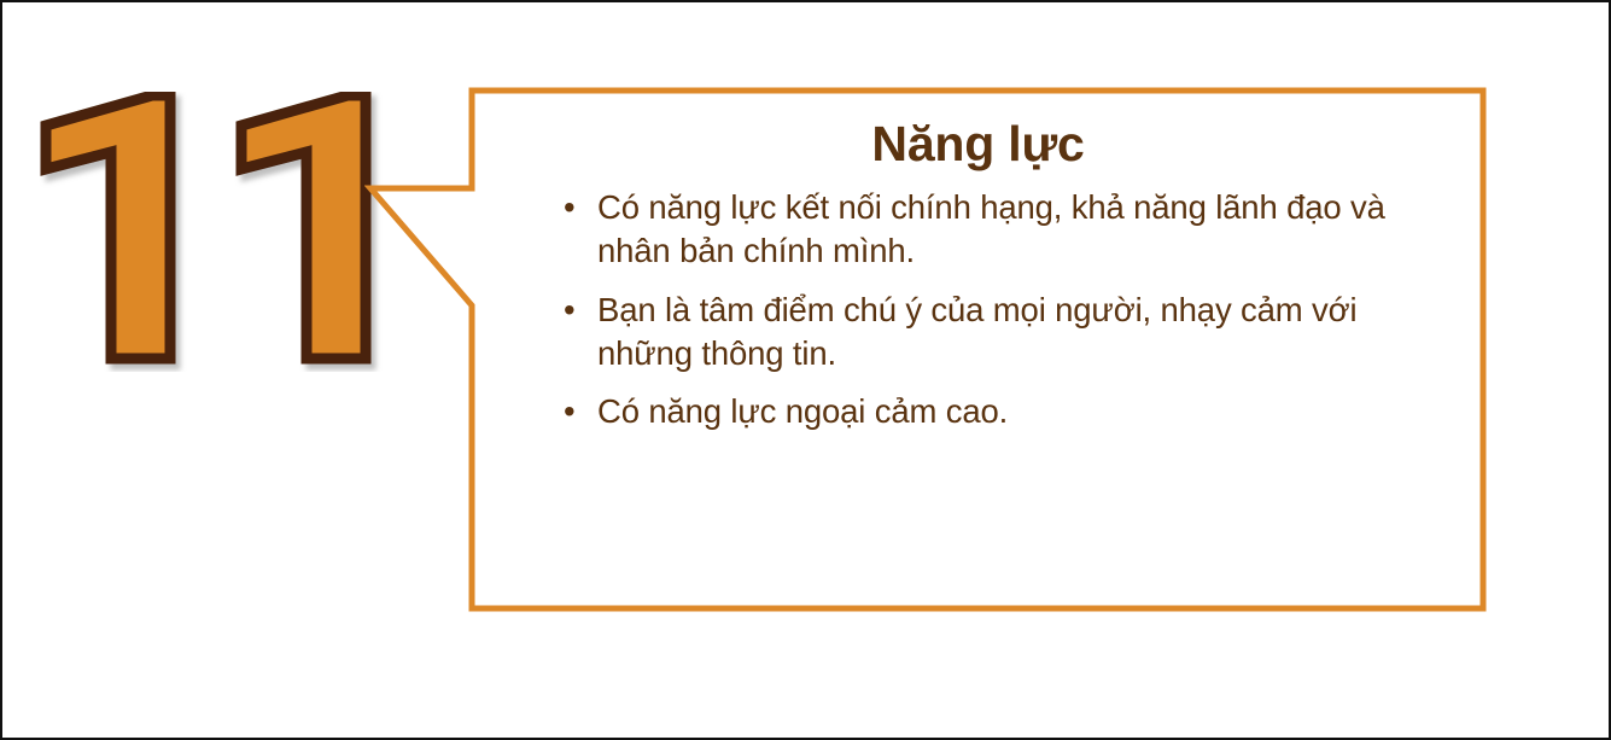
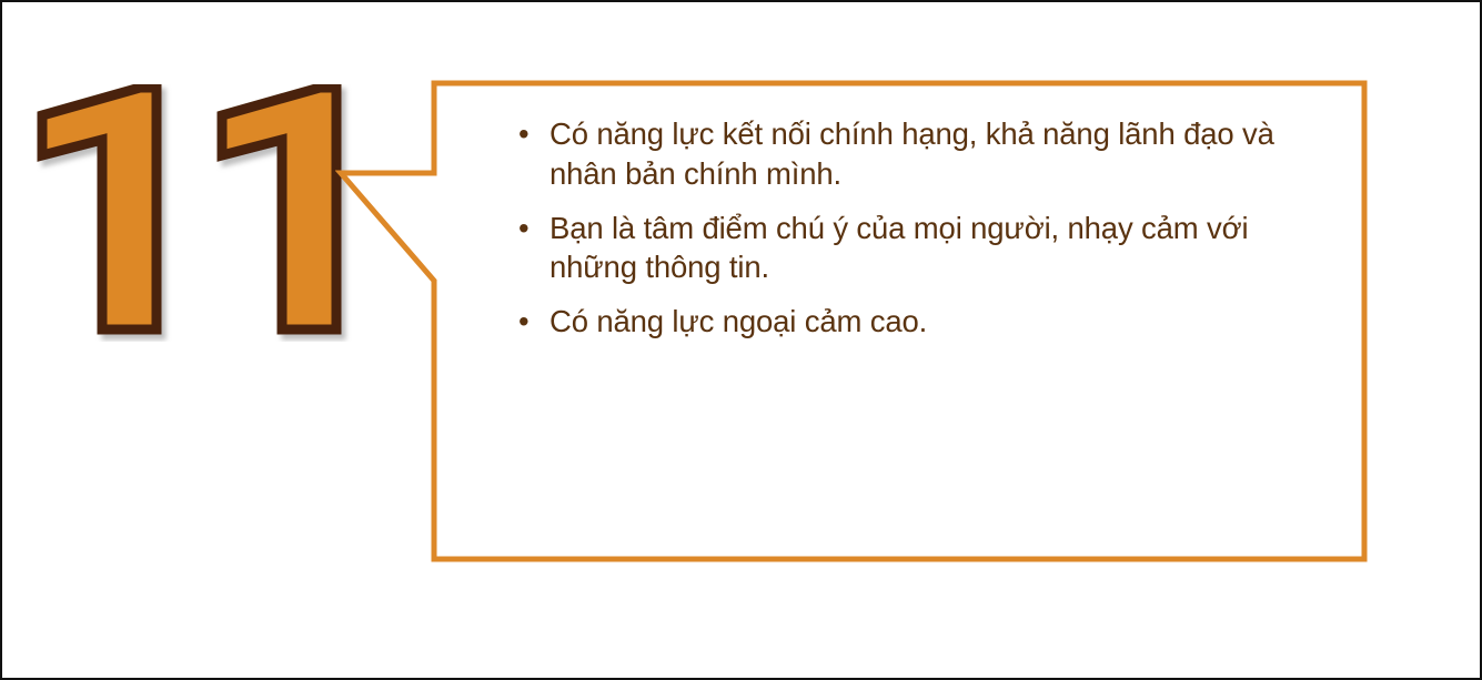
- Năng lực
  •
  Có năng lực kết nối chính hạng, khả năng lãnh đạo và nhân bản chính mình.
  •
  Bạn là tâm điểm chú ý của mọi người, nhạy cảm với những thông tin.
  •
  Có năng lực ngoại cảm cao.
